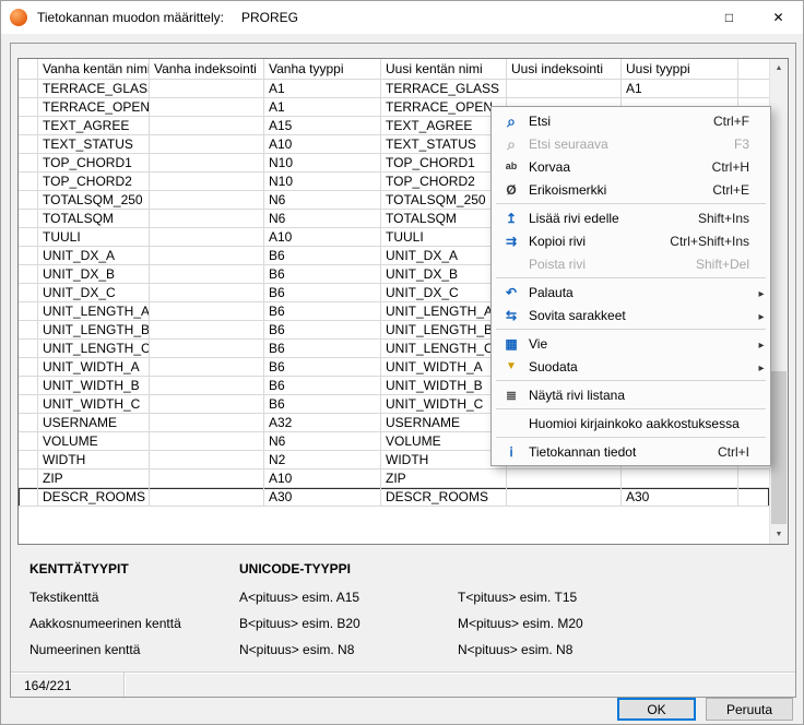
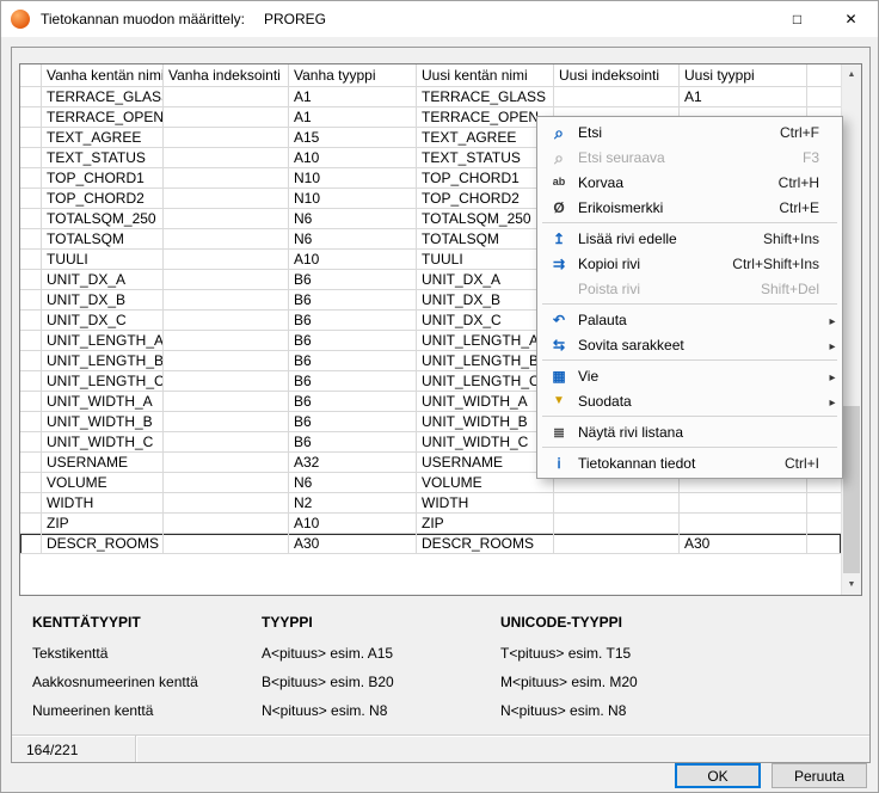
  Tietokannan muodon määrittely:
  PROREG
  □
  ✕
  Vanha kentän nimi
  Vanha indeksointi
  Vanha tyyppi
  Uusi kentän nimi
  Uusi indeksointi
  Uusi tyyppi
  TERRACE_GLAS
  A1
  TERRACE_GLASS
  A1
  TERRACE_OPEN
  A1
  TERRACE_OPEN
  TEXT_AGREE
  A15
  TEXT_AGREE
  TEXT_STATUS
  A10
  TEXT_STATUS
  TOP_CHORD1
  N10
  TOP_CHORD1
  TOP_CHORD2
  N10
  TOP_CHORD2
  TOTALSQM_250
  N6
  TOTALSQM_250
  TOTALSQM
  N6
  TOTALSQM
  TUULI
  A10
  TUULI
  UNIT_DX_A
  B6
  UNIT_DX_A
  UNIT_DX_B
  B6
  UNIT_DX_B
  UNIT_DX_C
  B6
  UNIT_DX_C
  UNIT_LENGTH_A
  B6
  UNIT_LENGTH_A
  UNIT_LENGTH_B
  B6
  UNIT_LENGTH_B
  UNIT_LENGTH_C
  B6
  UNIT_LENGTH_C
  UNIT_WIDTH_A
  B6
  UNIT_WIDTH_A
  UNIT_WIDTH_B
  B6
  UNIT_WIDTH_B
  UNIT_WIDTH_C
  B6
  UNIT_WIDTH_C
  USERNAME
  A32
  USERNAME
  VOLUME
  N6
  VOLUME
  WIDTH
  N2
  WIDTH
  ZIP
  A10
  ZIP
  DESCR_ROOMS
  A30
  DESCR_ROOMS
  A30
  KENTTÄTYYPIT
+ TYYPPI
  UNICODE-TYYPPI
  Tekstikenttä
  A<pituus> esim. A15
  T<pituus> esim. T15
  Aakkosnumeerinen kenttä
  B<pituus> esim. B20
  M<pituus> esim. M20
  Numeerinen kenttä
  N<pituus> esim. N8
  N<pituus> esim. N8
  164/221
  ⌕
  Etsi
  Ctrl+F
  ⌕
  Etsi seuraava
  F3
  ab
  Korvaa
  Ctrl+H
  Ø
  Erikoismerkki
  Ctrl+E
  ↥
  Lisää rivi edelle
  Shift+Ins
  ⇉
  Kopioi rivi
  Ctrl+Shift+Ins
  Poista rivi
  Shift+Del
  ↶
  Palauta
  ⇆
  Sovita sarakkeet
  ▦
  Vie
  ▼
  Suodata
  ≣
  Näytä rivi listana
- Huomioi kirjainkoko aakkostuksessa
  ℹ
  Tietokannan tiedot
  Ctrl+I
  OK
  Peruuta
